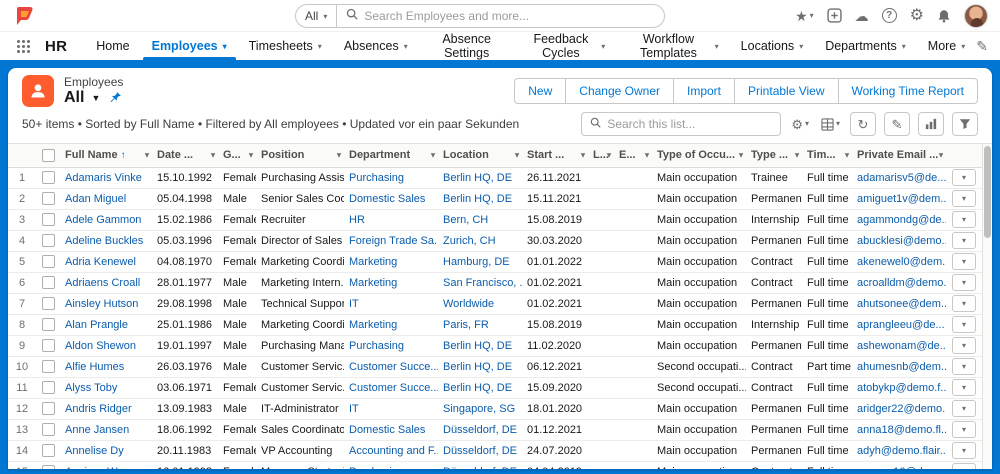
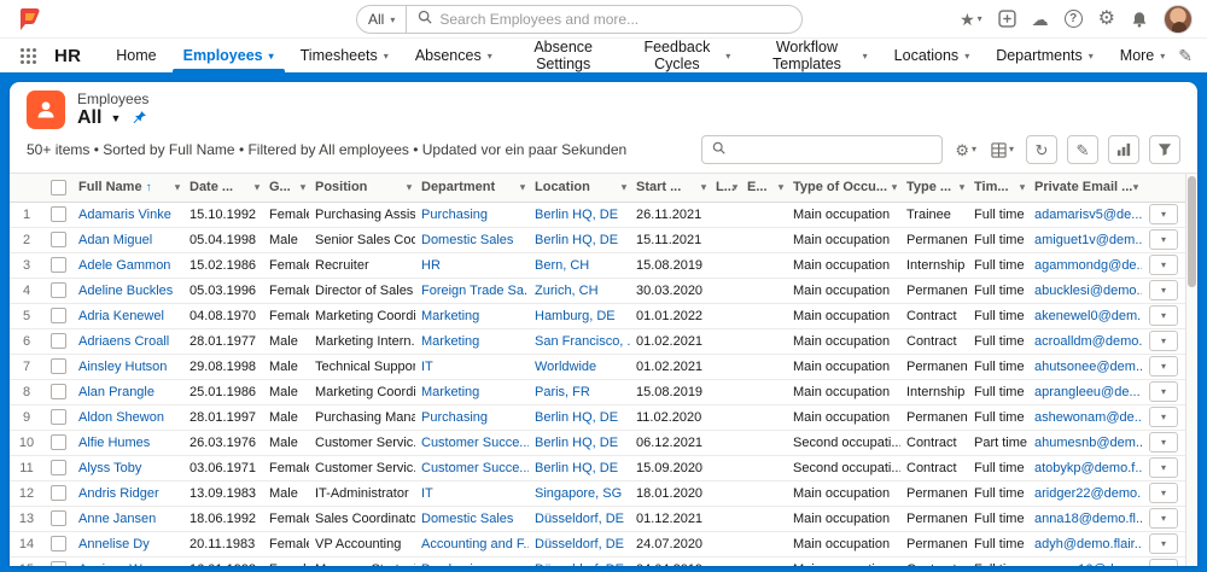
  All
  ▾
  Search Employees and more...
  ★
  ▾
  ☁
  ?
  ⚙
  HR
  Home
  Employees
  ▾
  Timesheets
  ▾
  Absences
  ▾
  Absence Settings
  Feedback Cycles
  ▾
  Workflow Templates
  ▾
  Locations
  ▾
  Departments
  ▾
  More
  ▾
  ✎
  Employees
  All
  ▼
- New
- Change Owner
- Import
- Printable View
- Working Time Report
  50+ items • Sorted by Full Name • Filtered by All employees • Updated vor ein paar Sekunden
- Search this list...
  ⚙
  ▾
  ▾
  ↻
  ✎
  		Full Name ↑ ▾	Date ... ▾	G... ▾	Position ▾	Department ▾	Location ▾	Start ... ▾	L...▾	E... ▾	Type of Occu... ▾	Type ... ▾	Tim... ▾	Private Email ...▾
  1		Adamaris Vinke	15.10.1992	Femal	Purchasing Assis	Purchasing	Berlin HQ, DE	26.11.2021			Main occupation	Trainee	Full time	adamarisv5@de...	▾
  2		Adan Miguel	05.04.1998	Male	Senior Sales Coo	Domestic Sales	Berlin HQ, DE	15.11.2021			Main occupation	Permanen	Full time	amiguet1v@dem..	▾
  3		Adele Gammon	15.02.1986	Femal	Recruiter	HR	Bern, CH	15.08.2019			Main occupation	Internship	Full time	agammondg@de.	▾
  4		Adeline Buckles	05.03.1996	Femal	Director of Sales	Foreign Trade Sa.	Zurich, CH	30.03.2020			Main occupation	Permanen	Full time	abucklesi@demo.	▾
  5		Adria Kenewel	04.08.1970	Femal	Marketing Coordi	Marketing	Hamburg, DE	01.01.2022			Main occupation	Contract	Full time	akenewel0@dem.	▾
  6		Adriaens Croall	28.01.1977	Male	Marketing Intern.	Marketing	San Francisco, .	01.02.2021			Main occupation	Contract	Full time	acroalldm@demo.	▾
  7		Ainsley Hutson	29.08.1998	Male	Technical Suppor	IT	Worldwide	01.02.2021			Main occupation	Permanen	Full time	ahutsonee@dem..	▾
  8		Alan Prangle	25.01.1986	Male	Marketing Coordi	Marketing	Paris, FR	15.08.2019			Main occupation	Internship	Full time	aprangleeu@de...	▾
- 9		Aldon Shewon	19.01.1997	Male	Purchasing Mana	Purchasing	Berlin HQ, DE	11.02.2020			Main occupation	Permanen	Full time	ashewonam@de..	▾
+ 9		Aldon Shewon	28.01.1997	Male	Purchasing Mana	Purchasing	Berlin HQ, DE	11.02.2020			Main occupation	Permanen	Full time	ashewonam@de..	▾
  10		Alfie Humes	26.03.1976	Male	Customer Servic.	Customer Succe...	Berlin HQ, DE	06.12.2021			Second occupati...	Contract	Part time	ahumesnb@dem..	▾
  11		Alyss Toby	03.06.1971	Femal	Customer Servic.	Customer Succe...	Berlin HQ, DE	15.09.2020			Second occupati...	Contract	Full time	atobykp@demo.f..	▾
  12		Andris Ridger	13.09.1983	Male	IT-Administrator	IT	Singapore, SG	18.01.2020			Main occupation	Permanen	Full time	aridger22@demo.	▾
  13		Anne Jansen	18.06.1992	Femal	Sales Coordinato	Domestic Sales	Düsseldorf, DE	01.12.2021			Main occupation	Permanen	Full time	anna18@demo.fl..	▾
  14		Annelise Dy	20.11.1983	Femal	VP Accounting	Accounting and F..	Düsseldorf, DE	24.07.2020			Main occupation	Permanen	Full time	adyh@demo.flair..	▾
